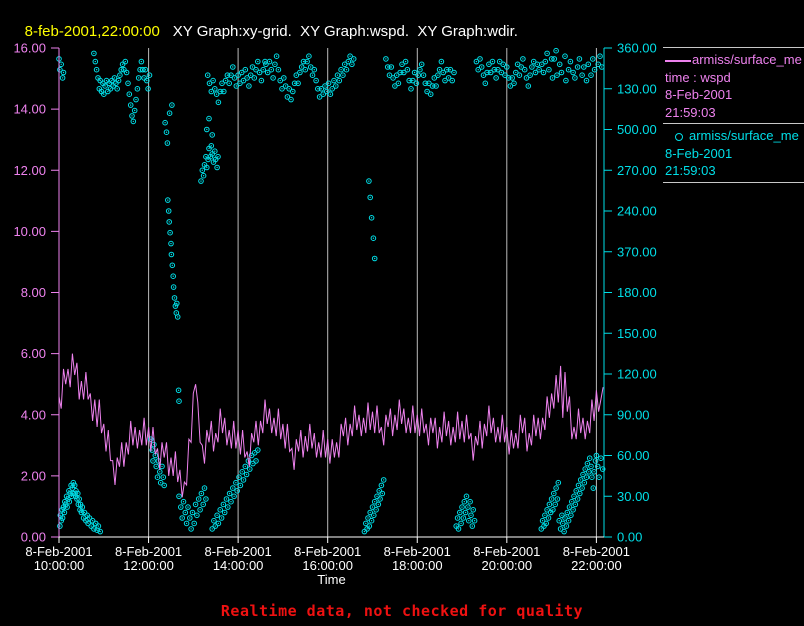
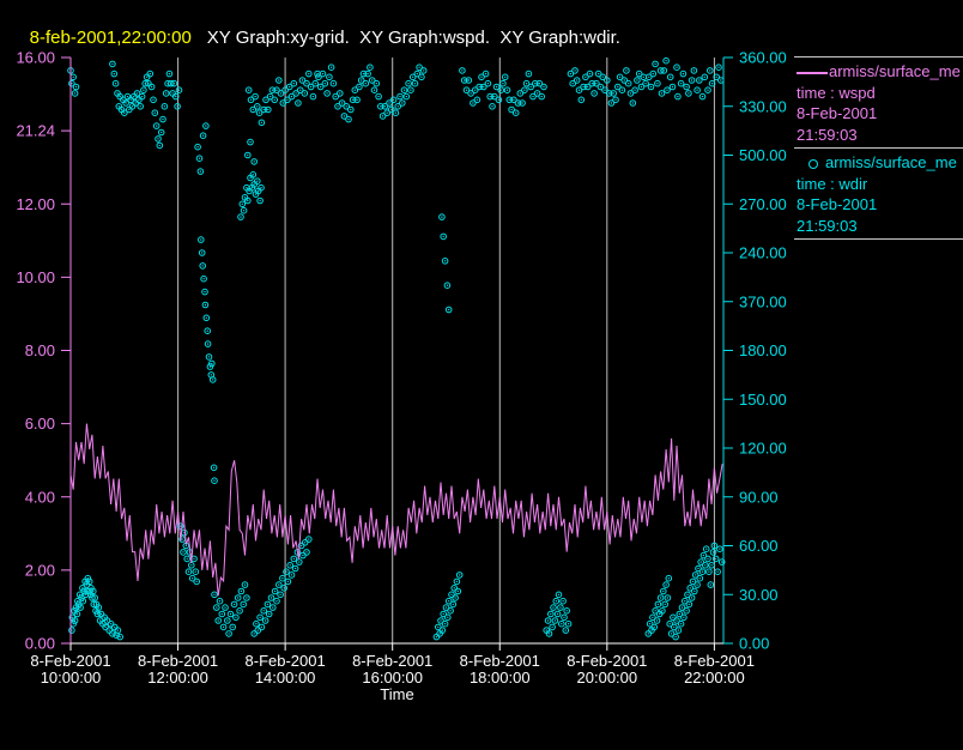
  8-feb-2001,22:00:00 XY Graph:xy-grid. XY Graph:wspd. XY Graph:wdir.
  0.00
  2.00
  4.00
  6.00
  8.00
  10.00
  12.00
- 14.00
+ 21.24
  16.00
  0.00
  30.00
  60.00
  90.00
  120.00
  150.00
  180.00
  370.00
  240.00
  270.00
  500.00
- 130.00
+ 330.00
  360.00
  8-Feb-2001
  10:00:00
  8-Feb-2001
  12:00:00
  8-Feb-2001
  14:00:00
  8-Feb-2001
  16:00:00
  8-Feb-2001
  18:00:00
  8-Feb-2001
  20:00:00
  8-Feb-2001
  22:00:00
  Time
  armiss/surface_me
  time : wspd
  8-Feb-2001
  21:59:03
  armiss/surface_me
+ time : wdir
  8-Feb-2001
  21:59:03
- Realtime data, not checked for quality
